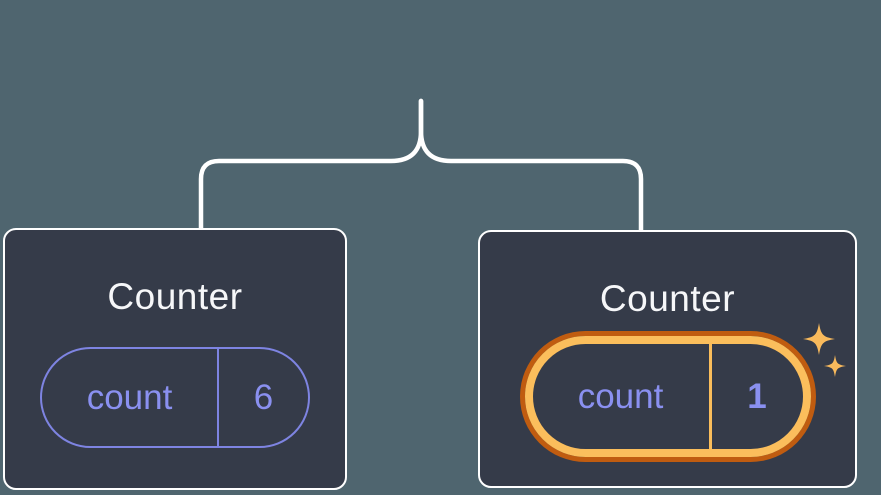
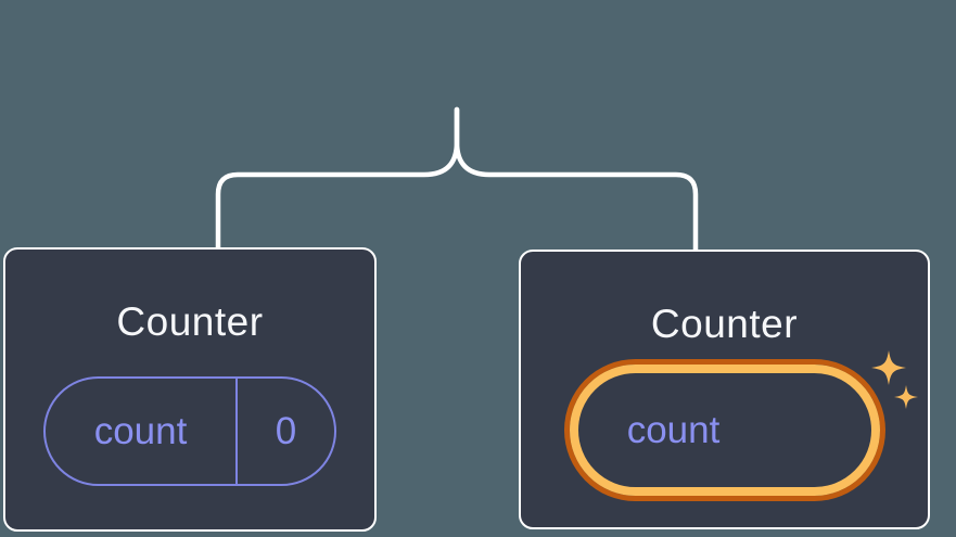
  Counter
  count
- 6
+ 0
  Counter
  count
- 1
